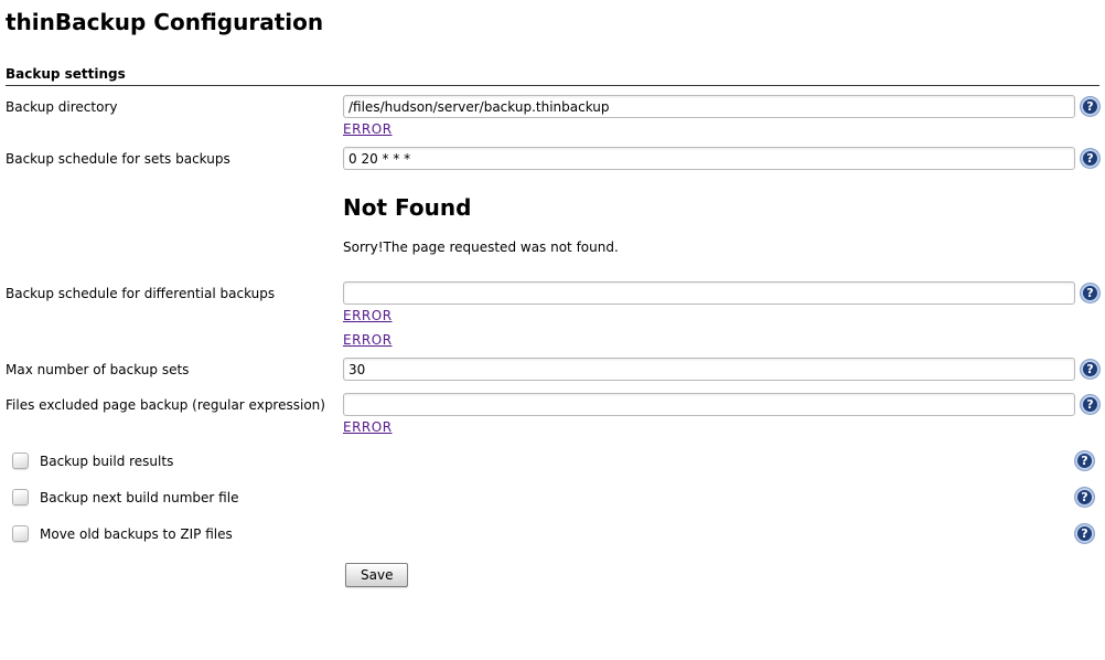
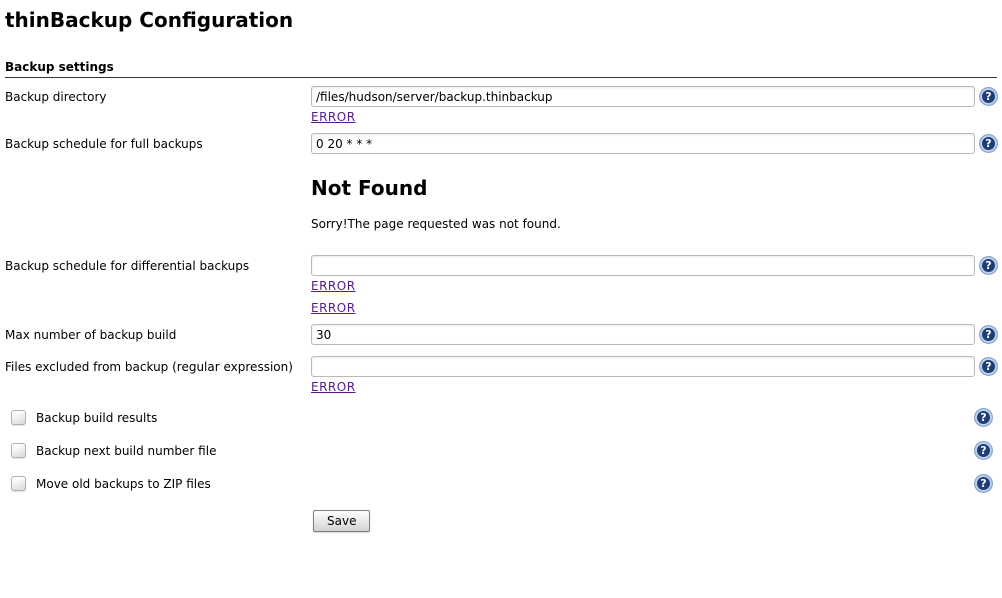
  thinBackup Configuration
  Backup settings
  Backup directory	/files/hudson/server/backup.thinbackup	?
  	ERROR
- Backup schedule for sets backups	0 20 * * *	?
+ Backup schedule for full backups	0 20 * * *	?
  	Not Found Sorry!The page requested was not found.
  Backup schedule for differential backups		?
  	ERROR
  	ERROR
- Max number of backup sets	30	?
+ Max number of backup build	30	?
- Files excluded page backup (regular expression)		?
+ Files excluded from backup (regular expression)		?
  	ERROR
  Backup build results	?
  Backup next build number file	?
  Move old backups to ZIP files	?
  	Save
